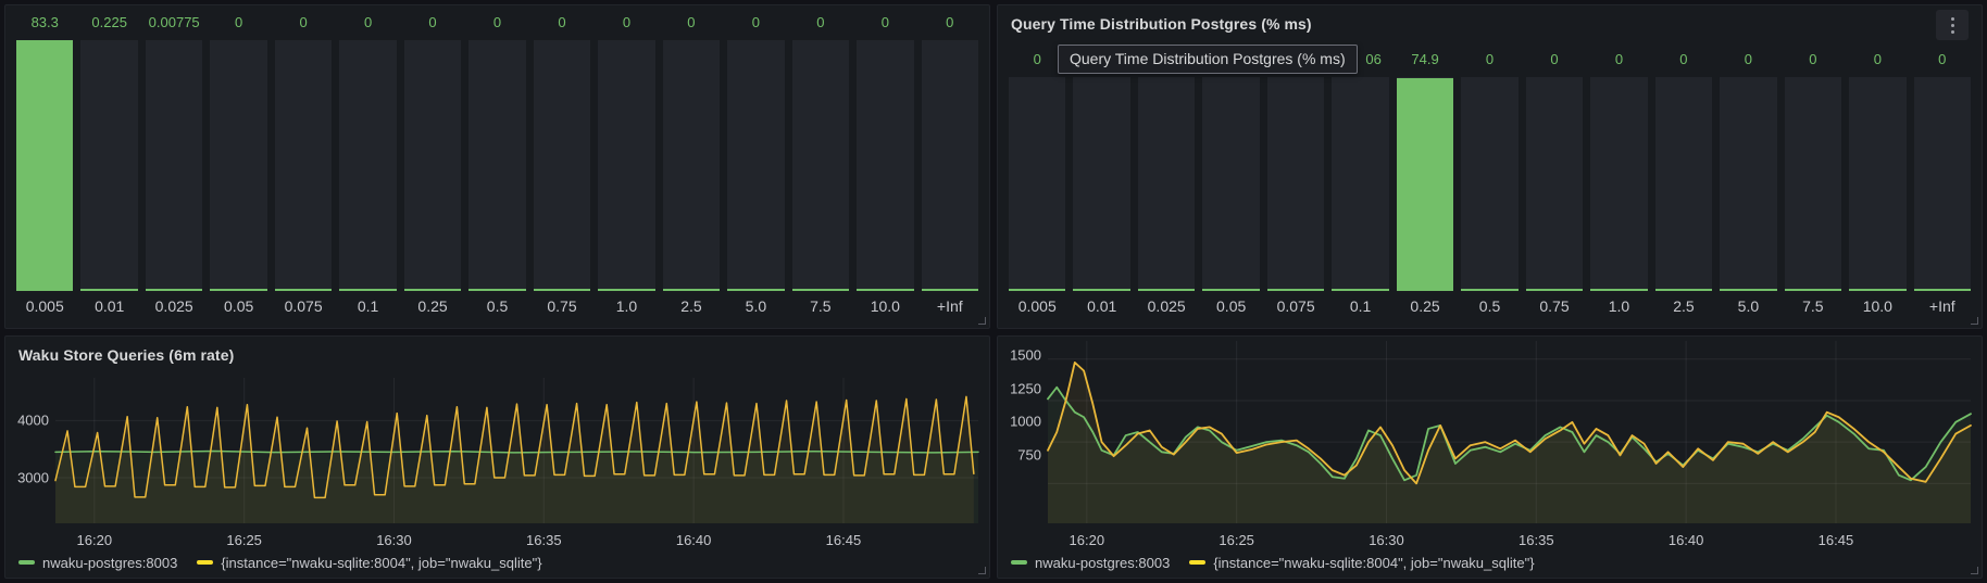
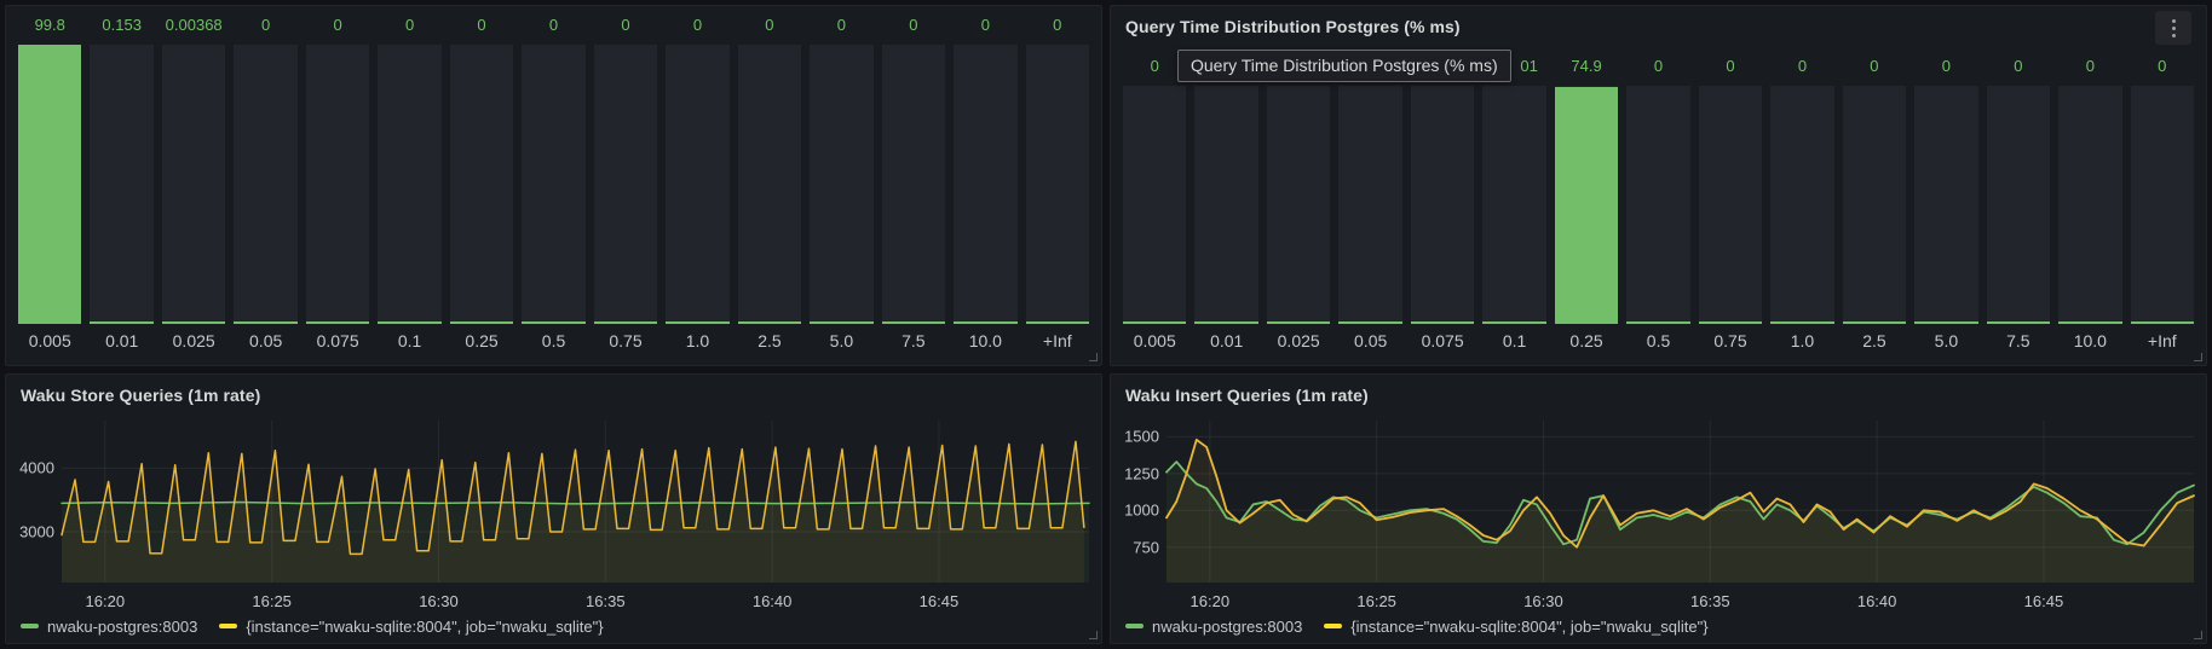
- 83.3
+ 99.8
  0.005
- 0.225
+ 0.153
  0.01
- 0.00775
+ 0.00368
  0.025
  0
  0.05
  0
  0.075
  0
  0.1
  0
  0.25
  0
  0.5
  0
  0.75
  0
  1.0
  0
  2.5
  0
  5.0
  0
  7.5
  0
  10.0
  0
  +Inf
  Query Time Distribution Postgres (% ms)
  0
  0.005
  0.01
  0.025
  0.05
  0.075
- 06
+ 01
  0.1
  74.9
  0.25
  0
  0.5
  0
  0.75
  0
  1.0
  0
  2.5
  0
  5.0
  0
  7.5
  0
  10.0
  0
  +Inf
  Query Time Distribution Postgres (% ms)
- Waku Store Queries (6m rate)
+ Waku Store Queries (1m rate)
  16:20
  16:25
  16:30
  16:35
  16:40
  16:45
  nwaku-postgres:8003
  {instance="nwaku-sqlite:8004", job="nwaku_sqlite"}
  3000
  4000
+ Waku Insert Queries (1m rate)
  16:20
  16:25
  16:30
  16:35
  16:40
  16:45
  nwaku-postgres:8003
  {instance="nwaku-sqlite:8004", job="nwaku_sqlite"}
  750
  1000
  1250
  1500
